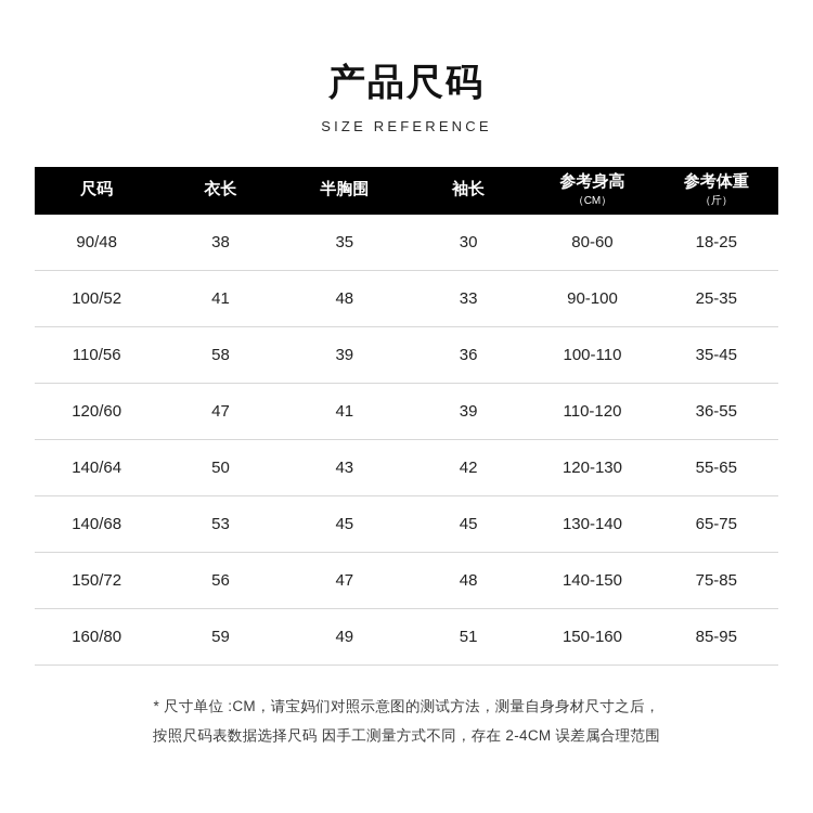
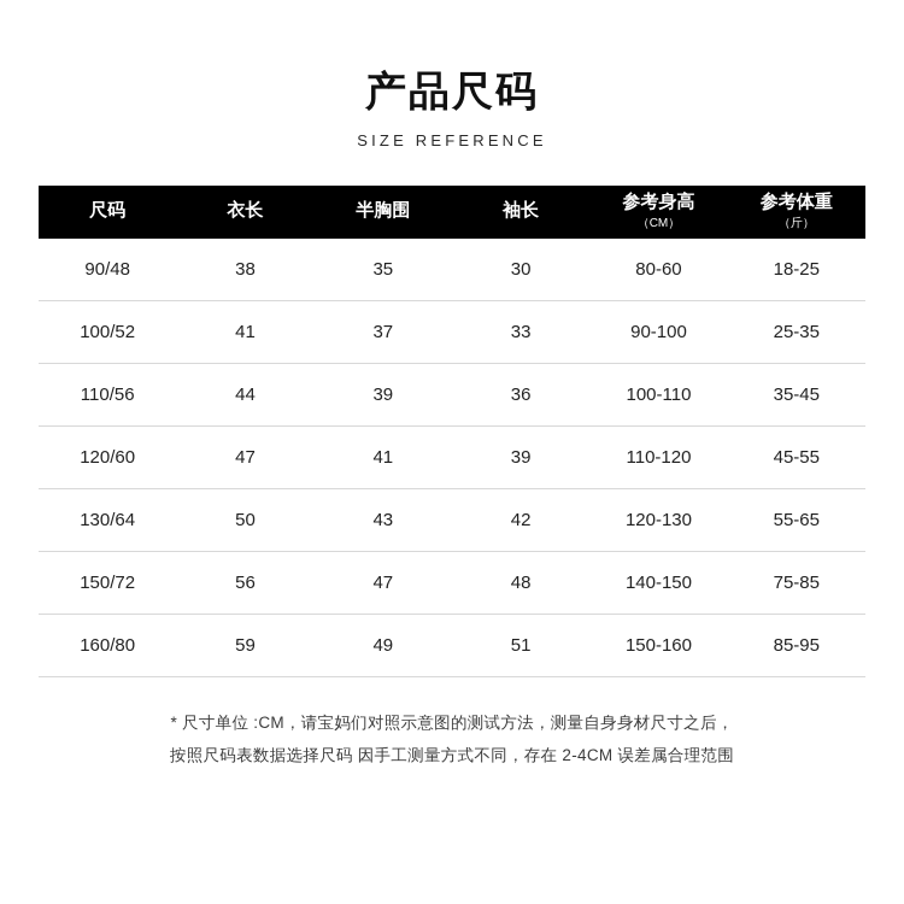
  产品尺码
  SIZE REFERENCE
  尺码	衣长	半胸围	袖长	参考身高 （CM）	参考体重 （斤）
  90/48	38	35	30	80-60	18-25
- 100/52	41	48	33	90-100	25-35
+ 100/52	41	37	33	90-100	25-35
- 110/56	58	39	36	100-110	35-45
+ 110/56	44	39	36	100-110	35-45
- 120/60	47	41	39	110-120	36-55
+ 120/60	47	41	39	110-120	45-55
- 140/64	50	43	42	120-130	55-65
+ 130/64	50	43	42	120-130	55-65
- 140/68	53	45	45	130-140	65-75
  150/72	56	47	48	140-150	75-85
  160/80	59	49	51	150-160	85-95
  * 尺寸单位 :CM，请宝妈们对照示意图的测试方法，测量自身身材尺寸之后，
  按照尺码表数据选择尺码 因手工测量方式不同，存在 2-4CM 误差属合理范围
